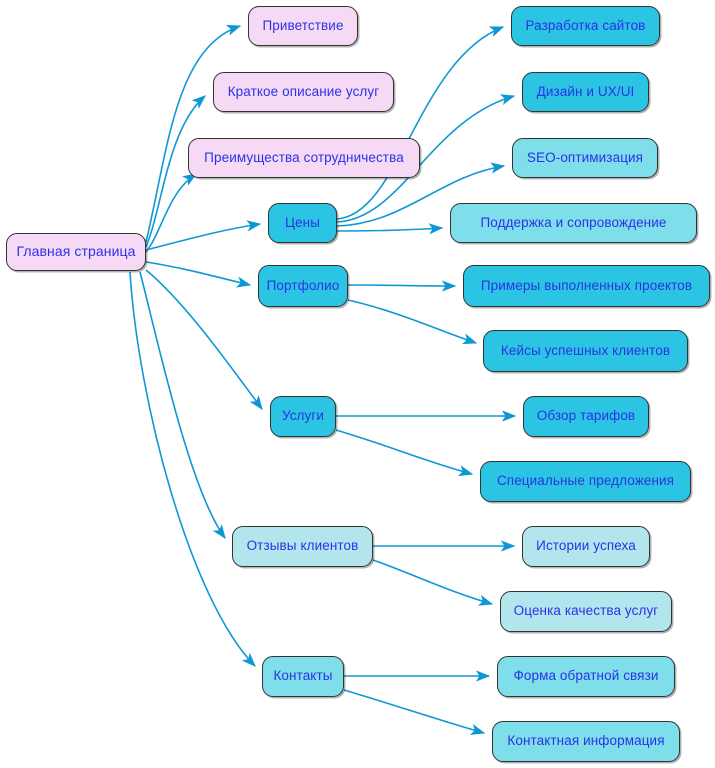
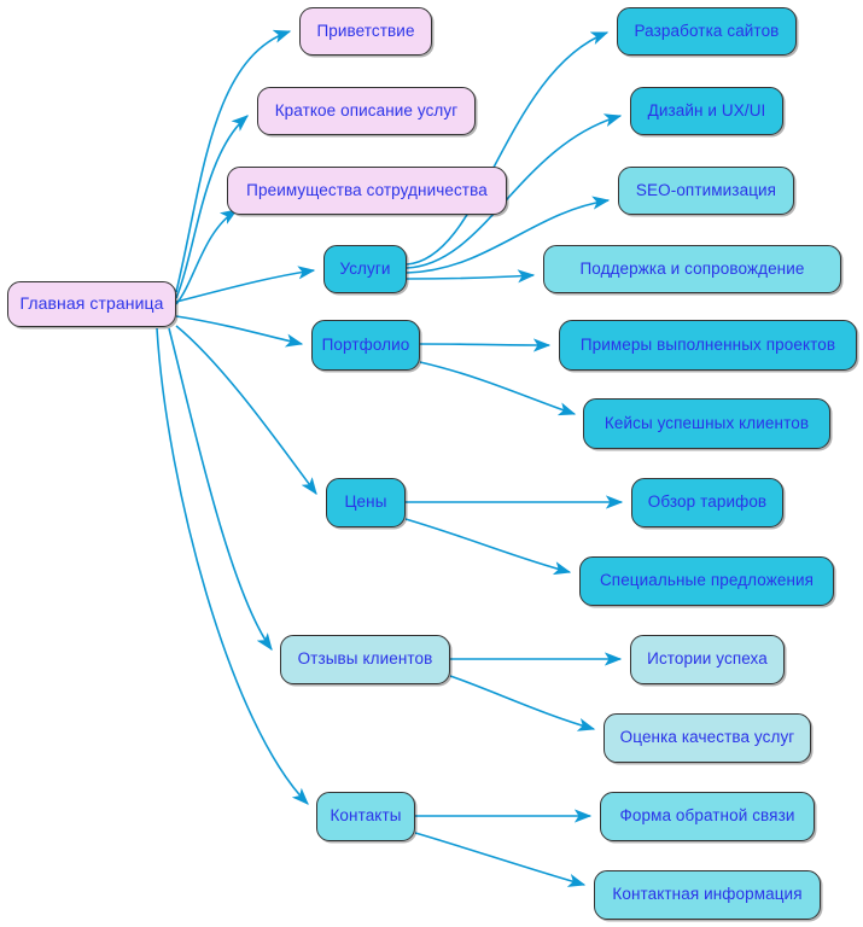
  Главная страница
  Приветствие
  Краткое описание услуг
  Преимущества сотрудничества
- Цены
+ Услуги
  Разработка сайтов
  Дизайн и UX/UI
  SEO-оптимизация
  Поддержка и сопровождение
  Портфолио
  Примеры выполненных проектов
  Кейсы успешных клиентов
- Услуги
+ Цены
  Обзор тарифов
  Специальные предложения
  Отзывы клиентов
  Истории успеха
  Оценка качества услуг
  Контакты
  Форма обратной связи
  Контактная информация
